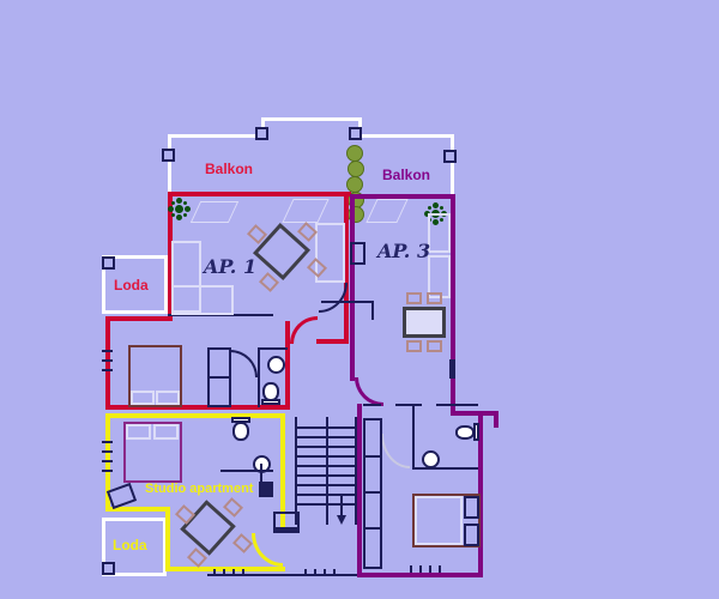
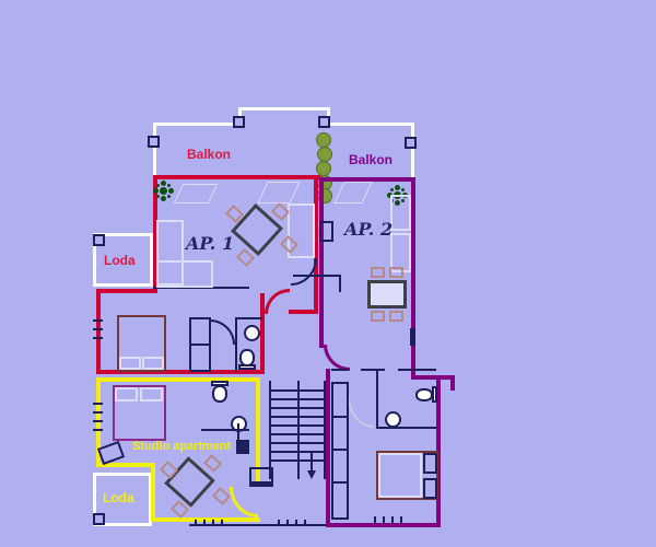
  Balkon
  Balkon
  AP. 1
- AP. 3
+ AP. 2
  Loda
  Loda
  Studio apartment
